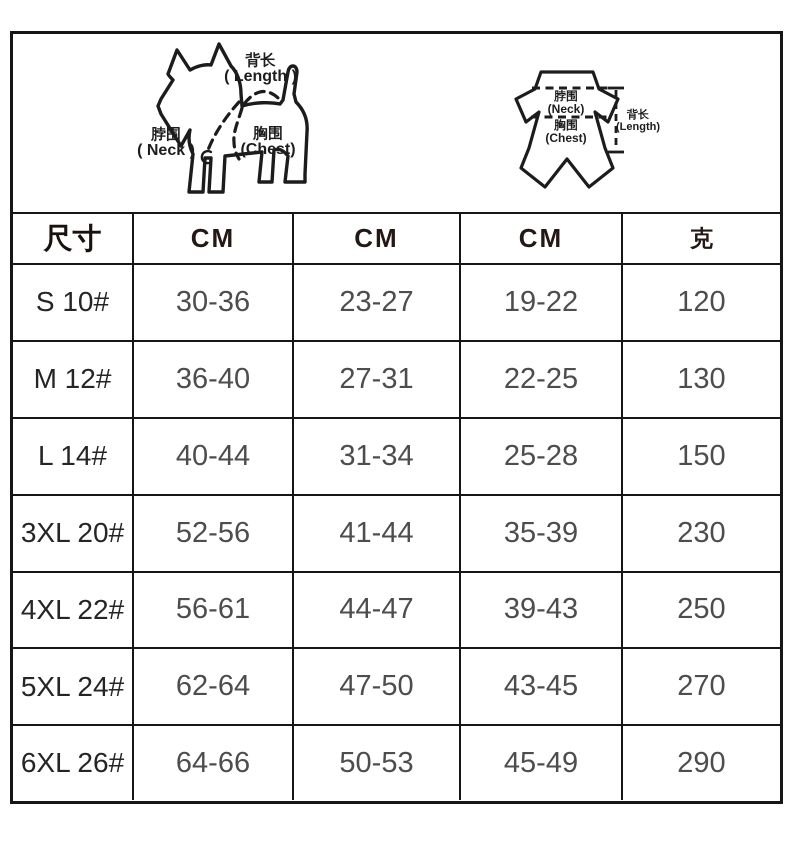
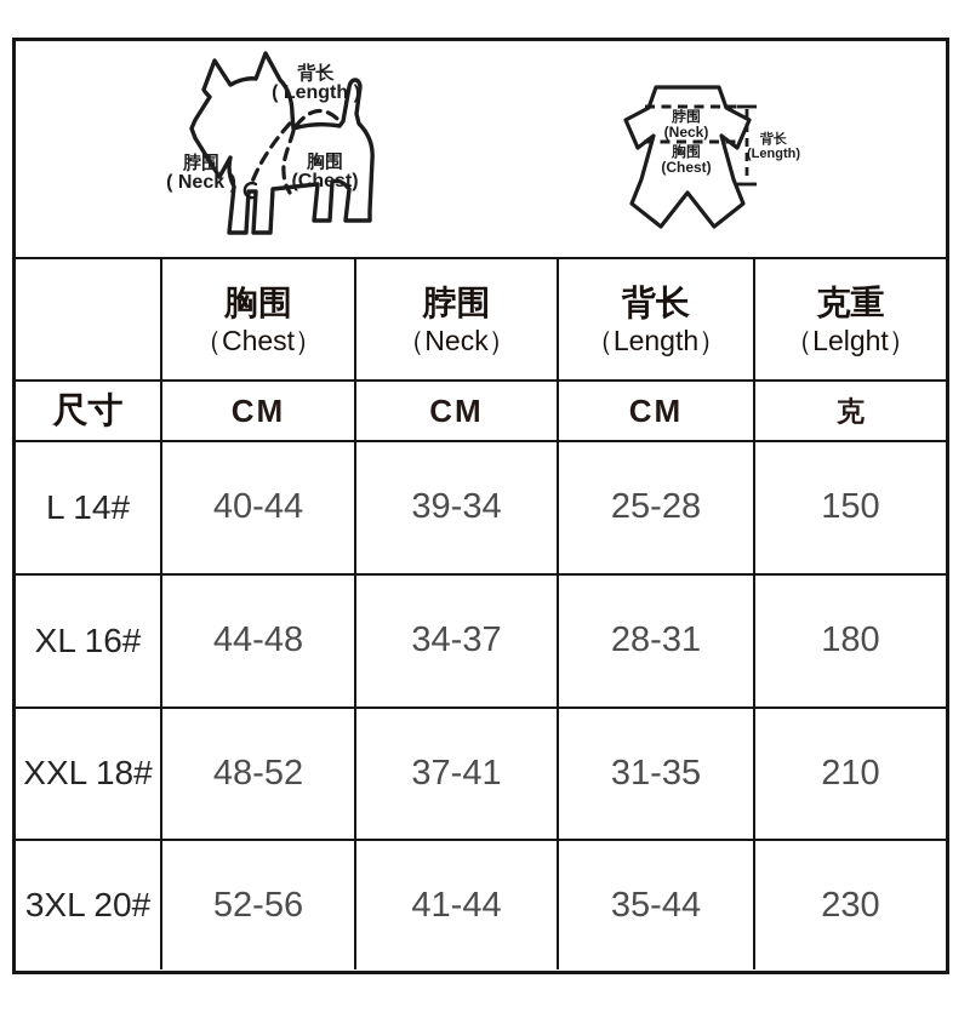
  背长
  ( Length )
  脖围
  ( Neck )
  胸围
  (Chest)
  脖围
  (Neck)
  胸围
  (Chest)
  背长
  (Length)
+ 	胸围 （Chest）	脖围 （Neck）	背长 （Length）	克重 （Lelght）
  尺寸	CM	CM	CM	克
- S 10#	30-36	23-27	19-22	120
- M 12#	36-40	27-31	22-25	130
- L 14#	40-44	31-34	25-28	150
+ L 14#	40-44	39-34	25-28	150
+ XL 16#	44-48	34-37	28-31	180
+ XXL 18#	48-52	37-41	31-35	210
- 3XL 20#	52-56	41-44	35-39	230
+ 3XL 20#	52-56	41-44	35-44	230
- 4XL 22#	56-61	44-47	39-43	250
- 5XL 24#	62-64	47-50	43-45	270
- 6XL 26#	64-66	50-53	45-49	290
